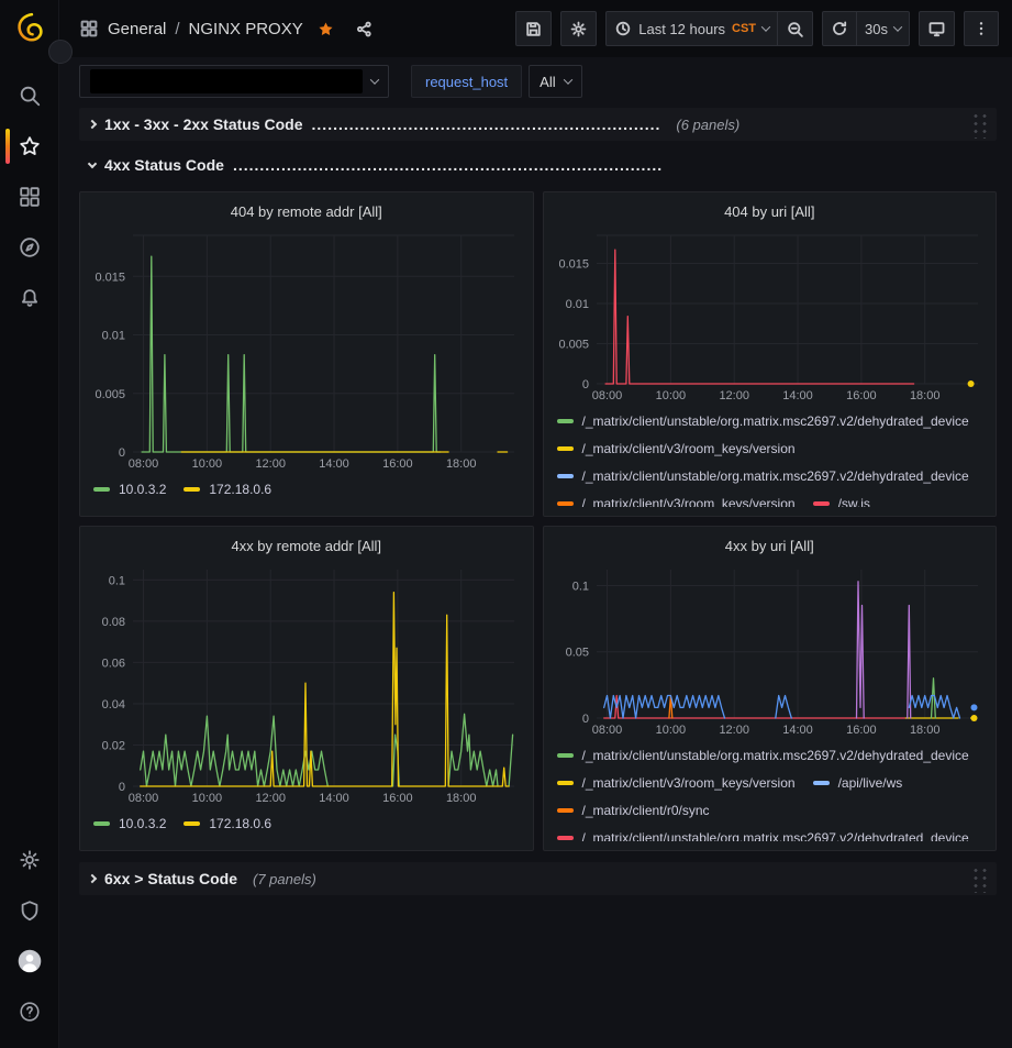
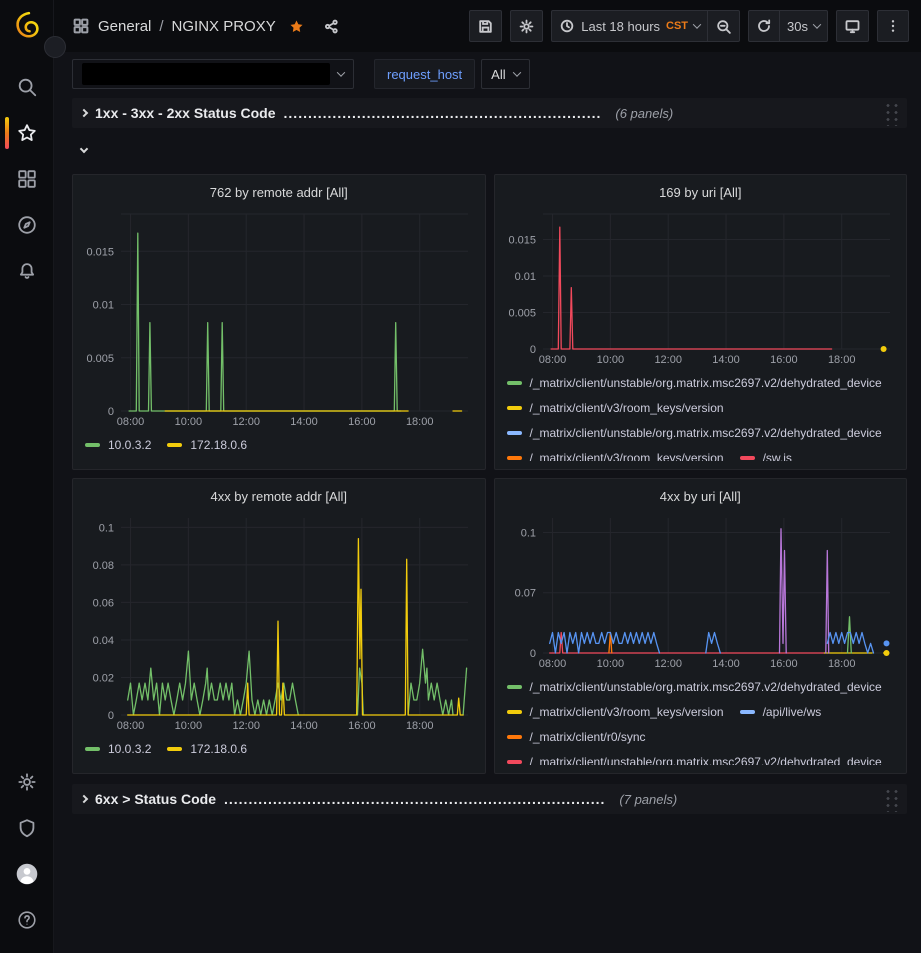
  General
  /
  NGINX PROXY
- Last 12 hours
+ Last 18 hours
  CST
  30s
  request_host
  All
  1xx - 3xx - 2xx Status Code
  .................................................................
  (6 panels)
- 4xx Status Code
- ................................................................................
- 404 by remote addr [All]
+ 762 by remote addr [All]
  08:00
  10:00
  12:00
  14:00
  16:00
  18:00
  0
  0.005
  0.01
  0.015
  10.0.3.2
  172.18.0.6
- 404 by uri [All]
+ 169 by uri [All]
  08:00
  10:00
  12:00
  14:00
  16:00
  18:00
  0
  0.005
  0.01
  0.015
  /_matrix/client/unstable/org.matrix.msc2697.v2/dehydrated_device
  /_matrix/client/v3/room_keys/version
  /_matrix/client/unstable/org.matrix.msc2697.v2/dehydrated_device
  /_matrix/client/v3/room_keys/version
  /sw.js
  4xx by remote addr [All]
  08:00
  10:00
  12:00
  14:00
  16:00
  18:00
  0
  0.02
  0.04
  0.06
  0.08
  0.1
  10.0.3.2
  172.18.0.6
  4xx by uri [All]
  08:00
  10:00
  12:00
  14:00
  16:00
  18:00
  0
- 0.05
+ 0.07
  0.1
  /_matrix/client/unstable/org.matrix.msc2697.v2/dehydrated_device
  /_matrix/client/v3/room_keys/version
  /api/live/ws
  /_matrix/client/r0/sync
  /_matrix/client/unstable/org.matrix.msc2697.v2/dehydrated_device
  6xx > Status Code
+ ..............................................................................
  (7 panels)
